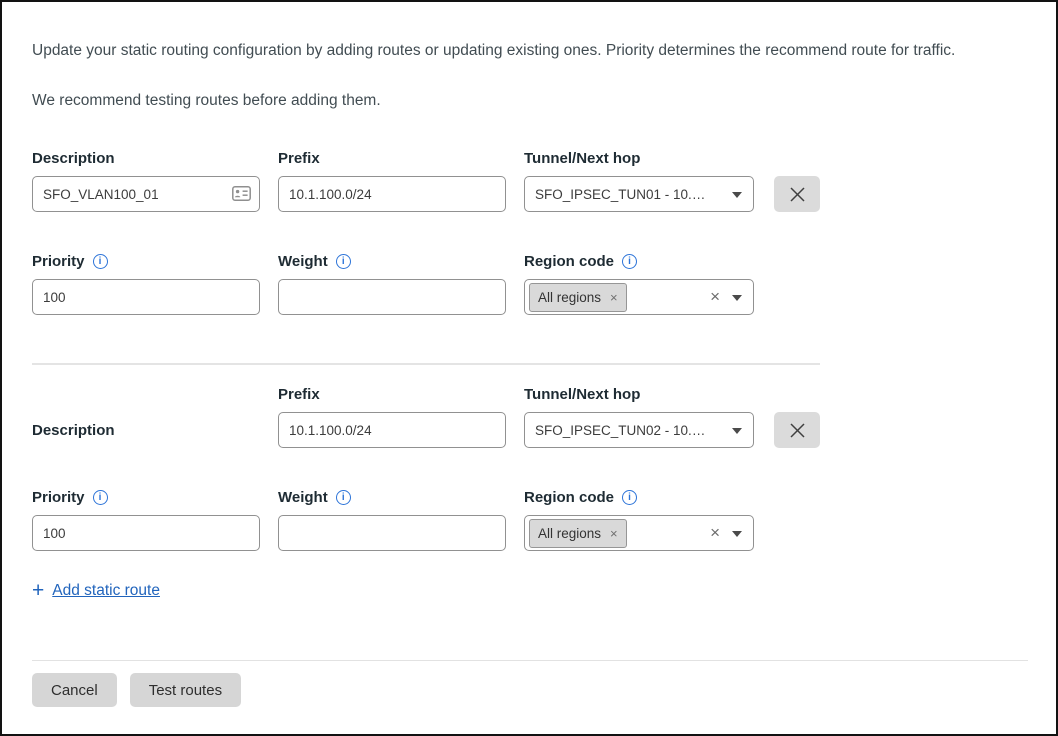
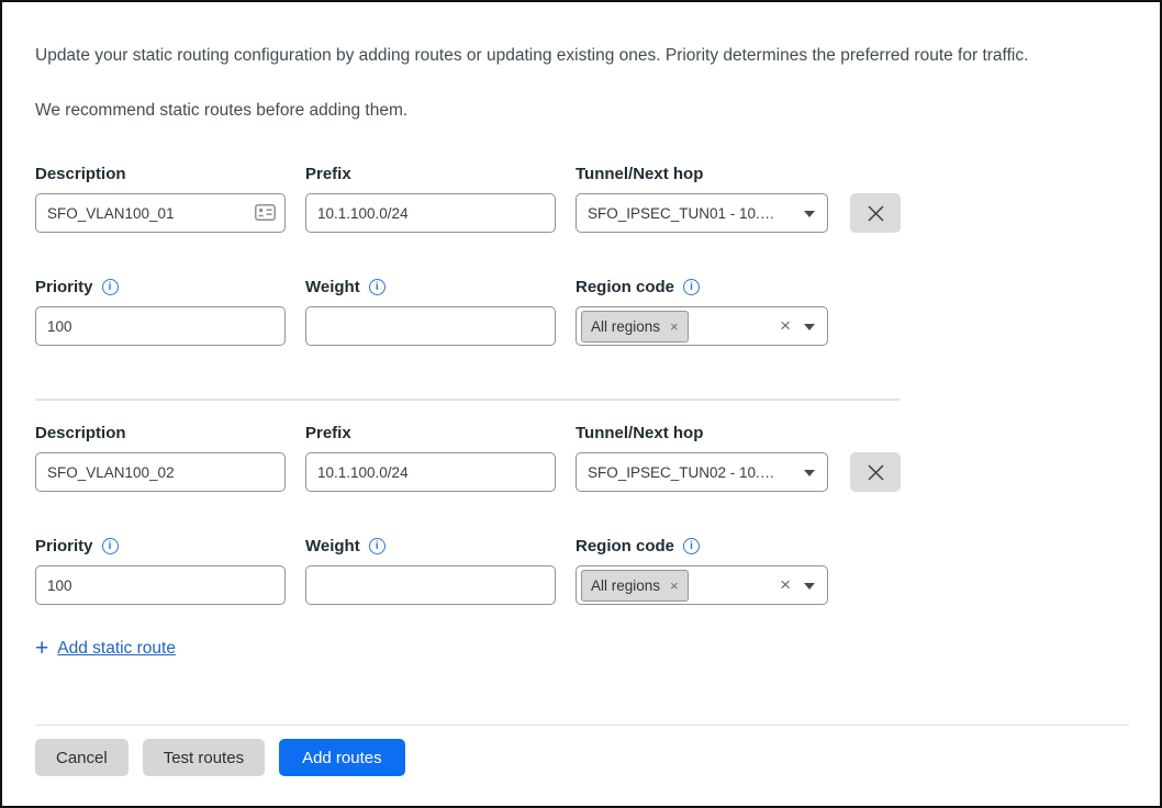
- Update your static routing configuration by adding routes or updating existing ones. Priority determines the recommend route for traffic.
+ Update your static routing configuration by adding routes or updating existing ones. Priority determines the preferred route for traffic.
- We recommend testing routes before adding them.
+ We recommend static routes before adding them.
  Description
  SFO_VLAN100_01
  Prefix
  10.1.100.0/24
  Tunnel/Next hop
  SFO_IPSEC_TUN01 - 10.25
  Priority
  i
  100
  Weight
  i
  Region code
  i
  All regions
  ×
  ×
  Description
+ SFO_VLAN100_02
  Prefix
  10.1.100.0/24
  Tunnel/Next hop
  SFO_IPSEC_TUN02 - 10.25
  Priority
  i
  100
  Weight
  i
  Region code
  i
  All regions
  ×
  ×
  +
  Add static route
  Cancel
  Test routes
+ Add routes
